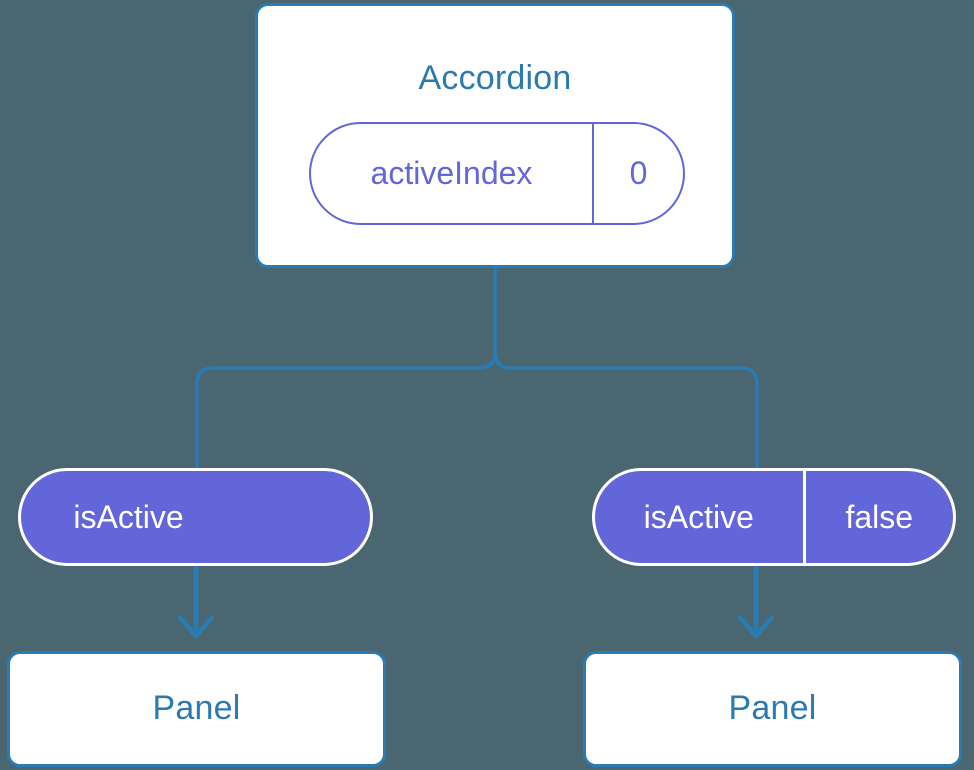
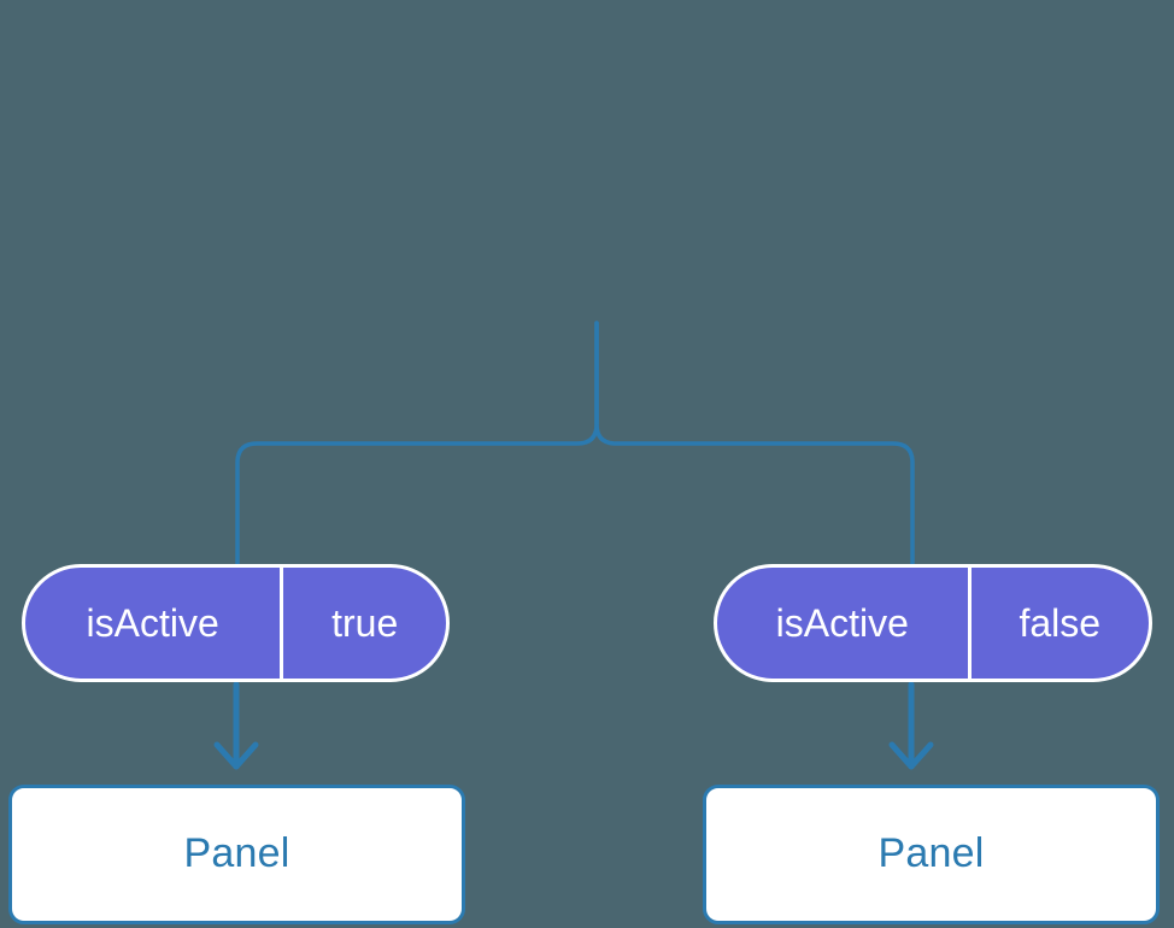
- Accordion
- activeIndex
- 0
  isActive
+ true
  isActive
  false
  Panel
  Panel
